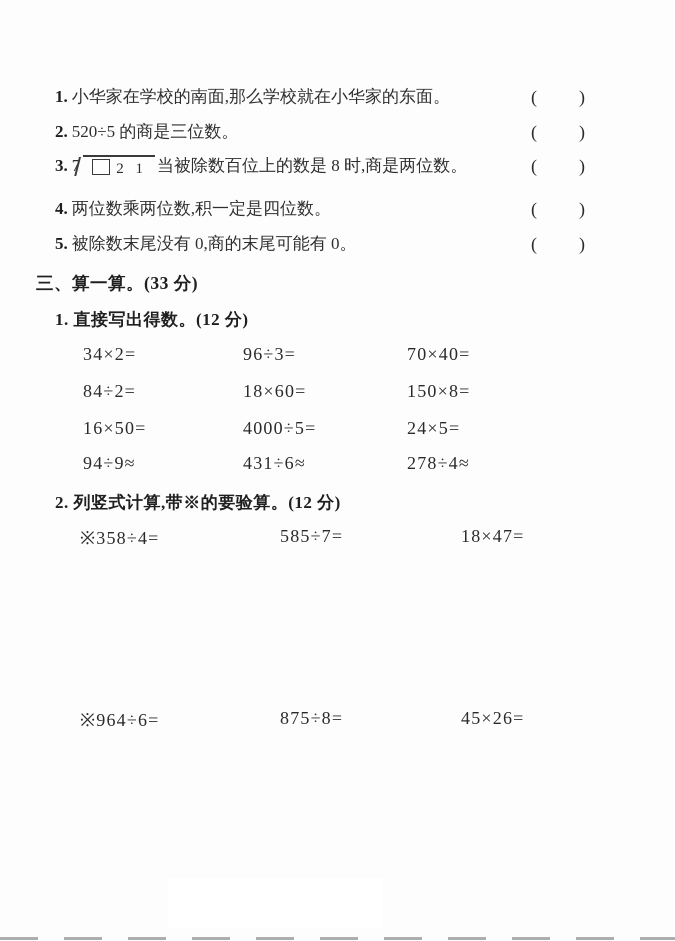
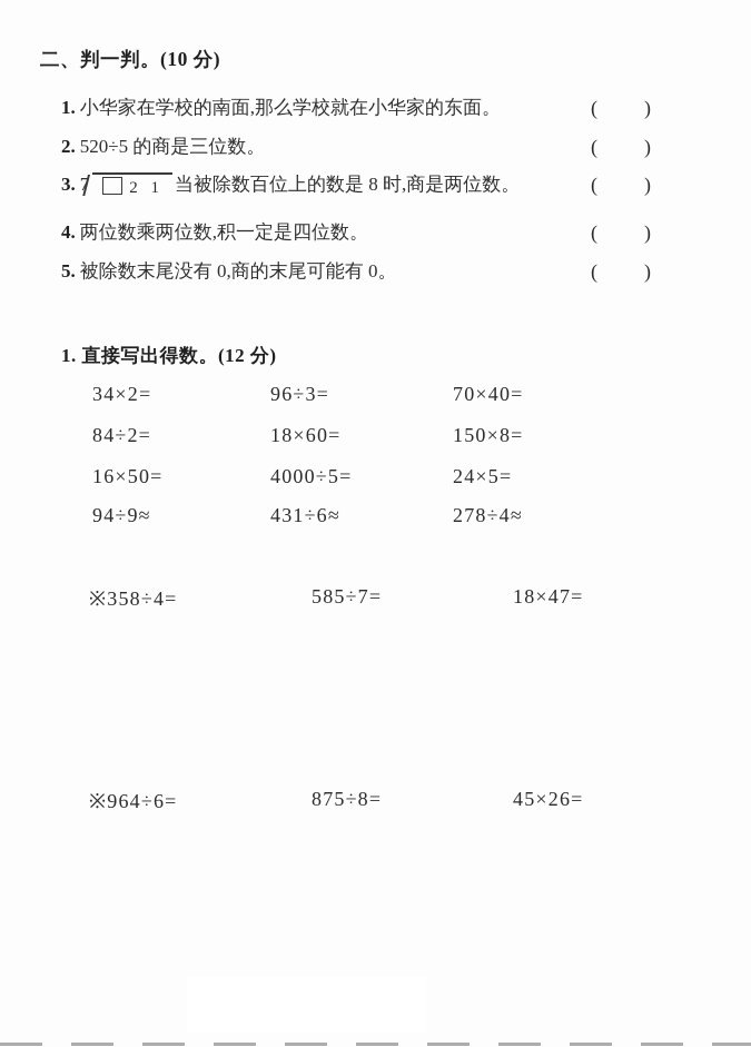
+ 二、判一判。(10 分)
  1. 小华家在学校的南面,那么学校就在小华家的东面。
  (
  )
  2. 520÷5 的商是三位数。
  (
  )
  3. 2 1 当被除数百位上的数是 8 时,商是两位数。
  (
  )
  4. 两位数乘两位数,积一定是四位数。
  (
  )
  5. 被除数末尾没有 0,商的末尾可能有 0。
  (
  )
- 三、算一算。(33 分)
  1. 直接写出得数。(12 分)
  34×2=
  96÷3=
  70×40=
  84÷2=
  18×60=
  150×8=
  16×50=
  4000÷5=
  24×5=
  94÷9≈
  431÷6≈
  278÷4≈
- 2. 列竖式计算,带※的要验算。(12 分)
  ※358÷4=
  585÷7=
  18×47=
  ※964÷6=
  875÷8=
  45×26=
